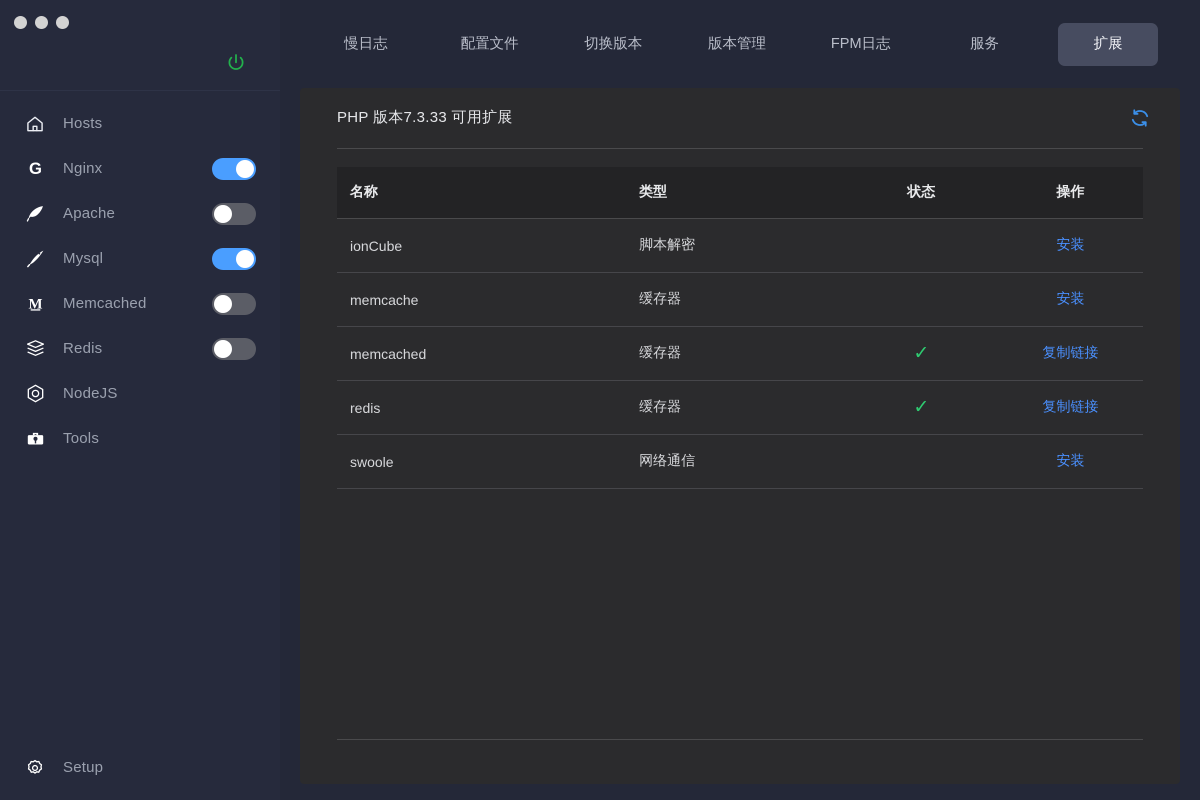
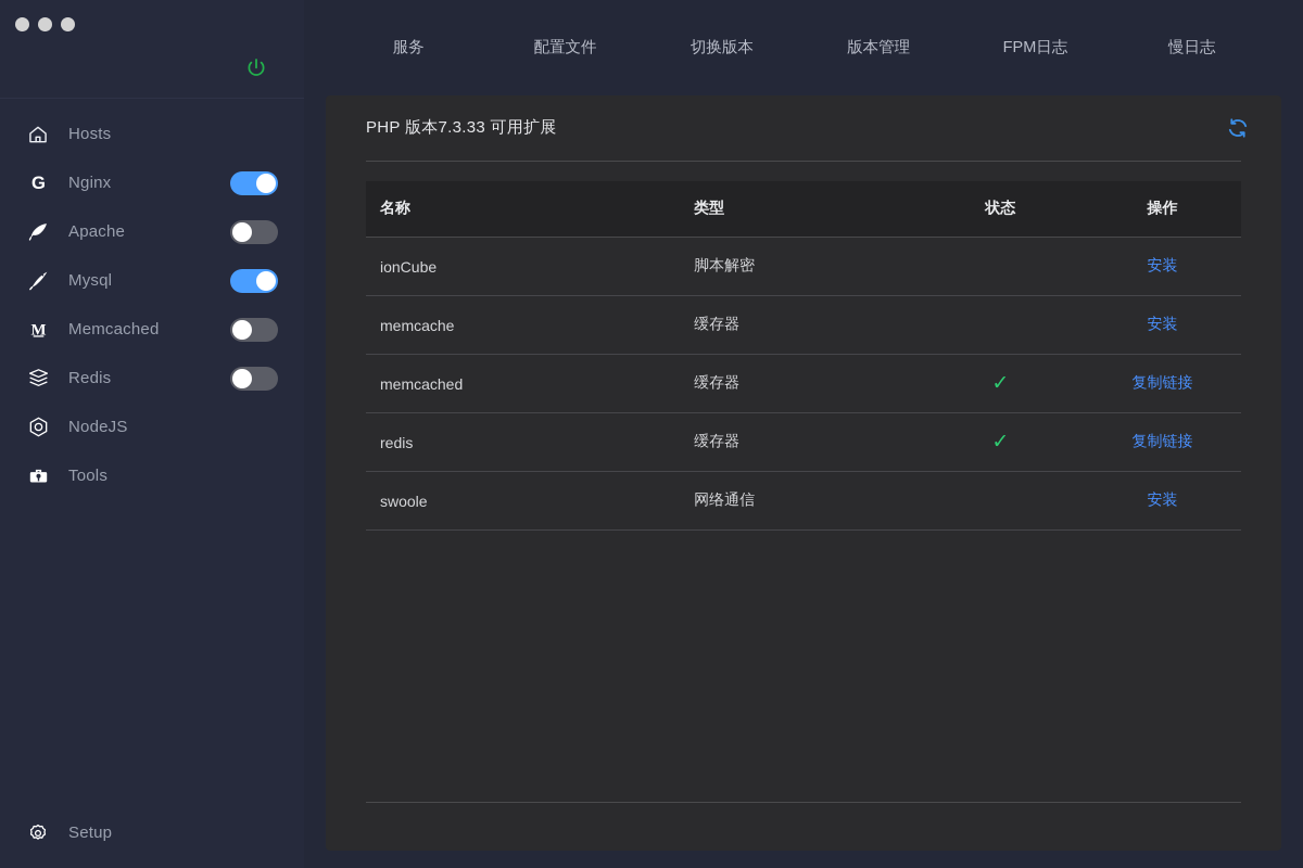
  Hosts
  G
  Nginx
  Apache
  Mysql
  M
  Memcached
  Redis
  NodeJS
  Tools
  Setup
- 慢日志
+ 服务
  配置文件
  切换版本
  版本管理
  FPM日志
- 服务
+ 慢日志
- 扩展
  PHP 版本7.3.33 可用扩展
  名称	类型	状态	操作
  ionCube	脚本解密		安装
  memcache	缓存器		安装
  memcached	缓存器	✓	复制链接
  redis	缓存器	✓	复制链接
  swoole	网络通信		安装
